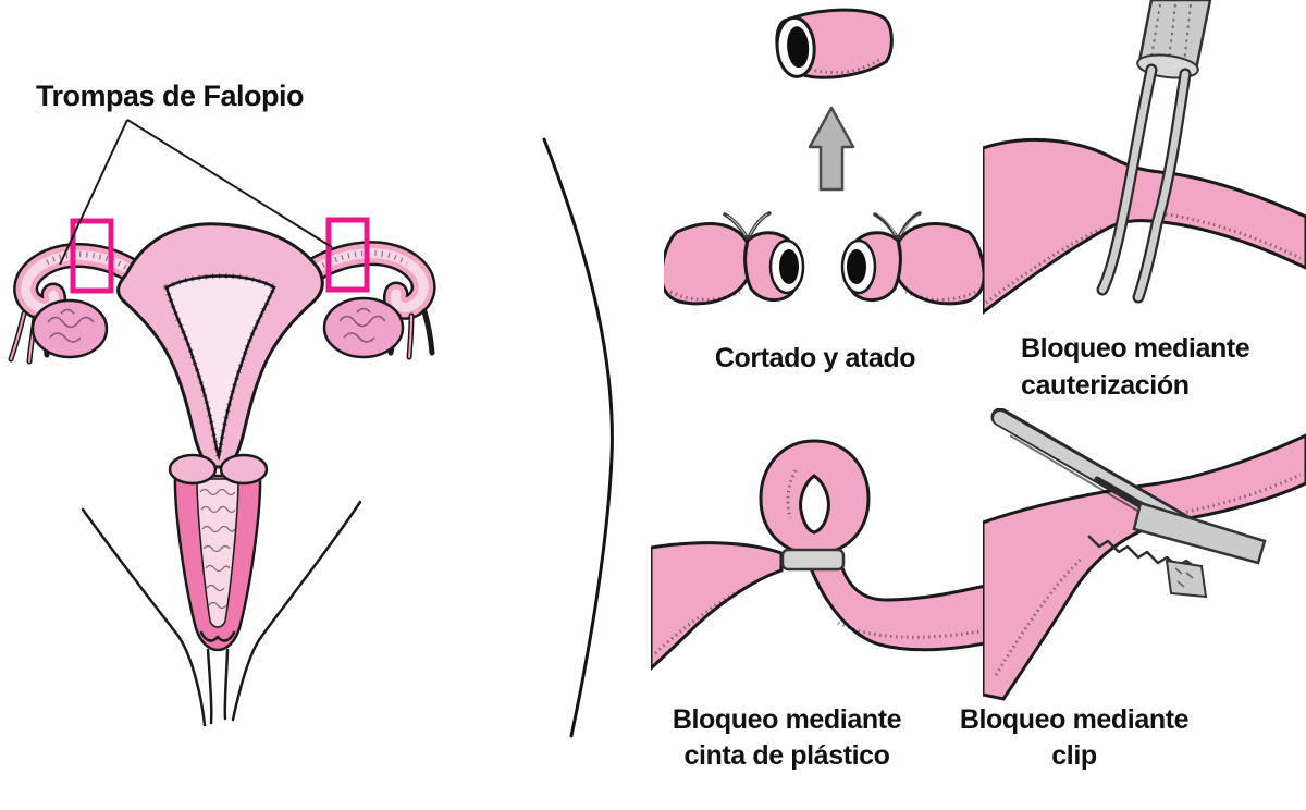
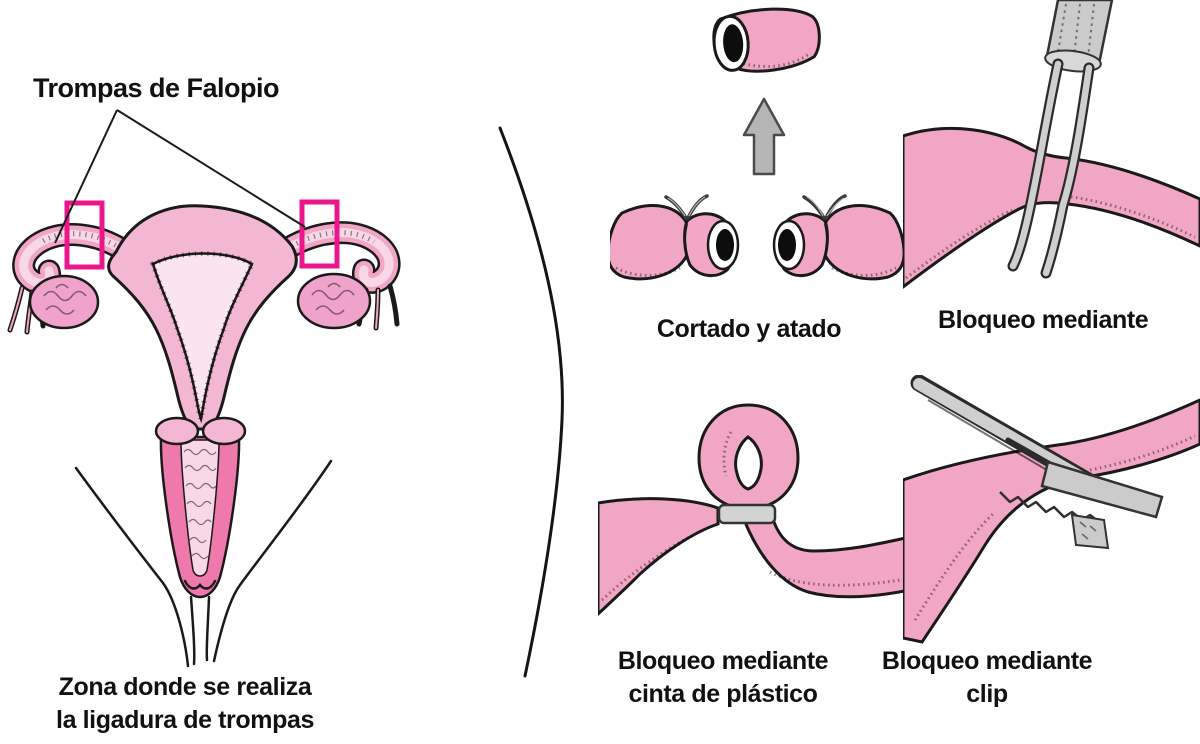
  Trompas de Falopio
+ Zona donde se realiza
+ la ligadura de trompas
  Cortado y atado
  Bloqueo mediante
- cauterización
  Bloqueo mediante
  cinta de plástico
  Bloqueo mediante
  clip
